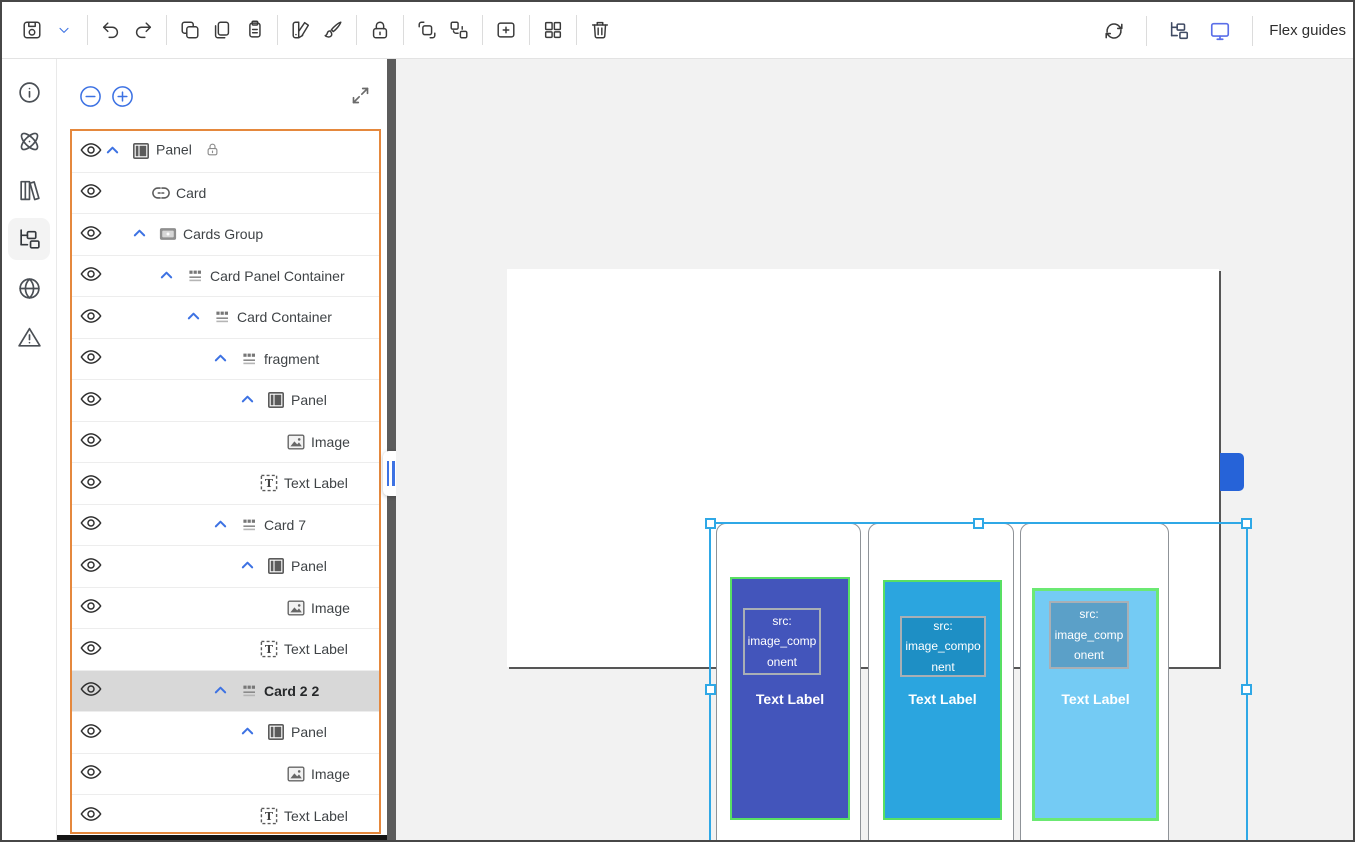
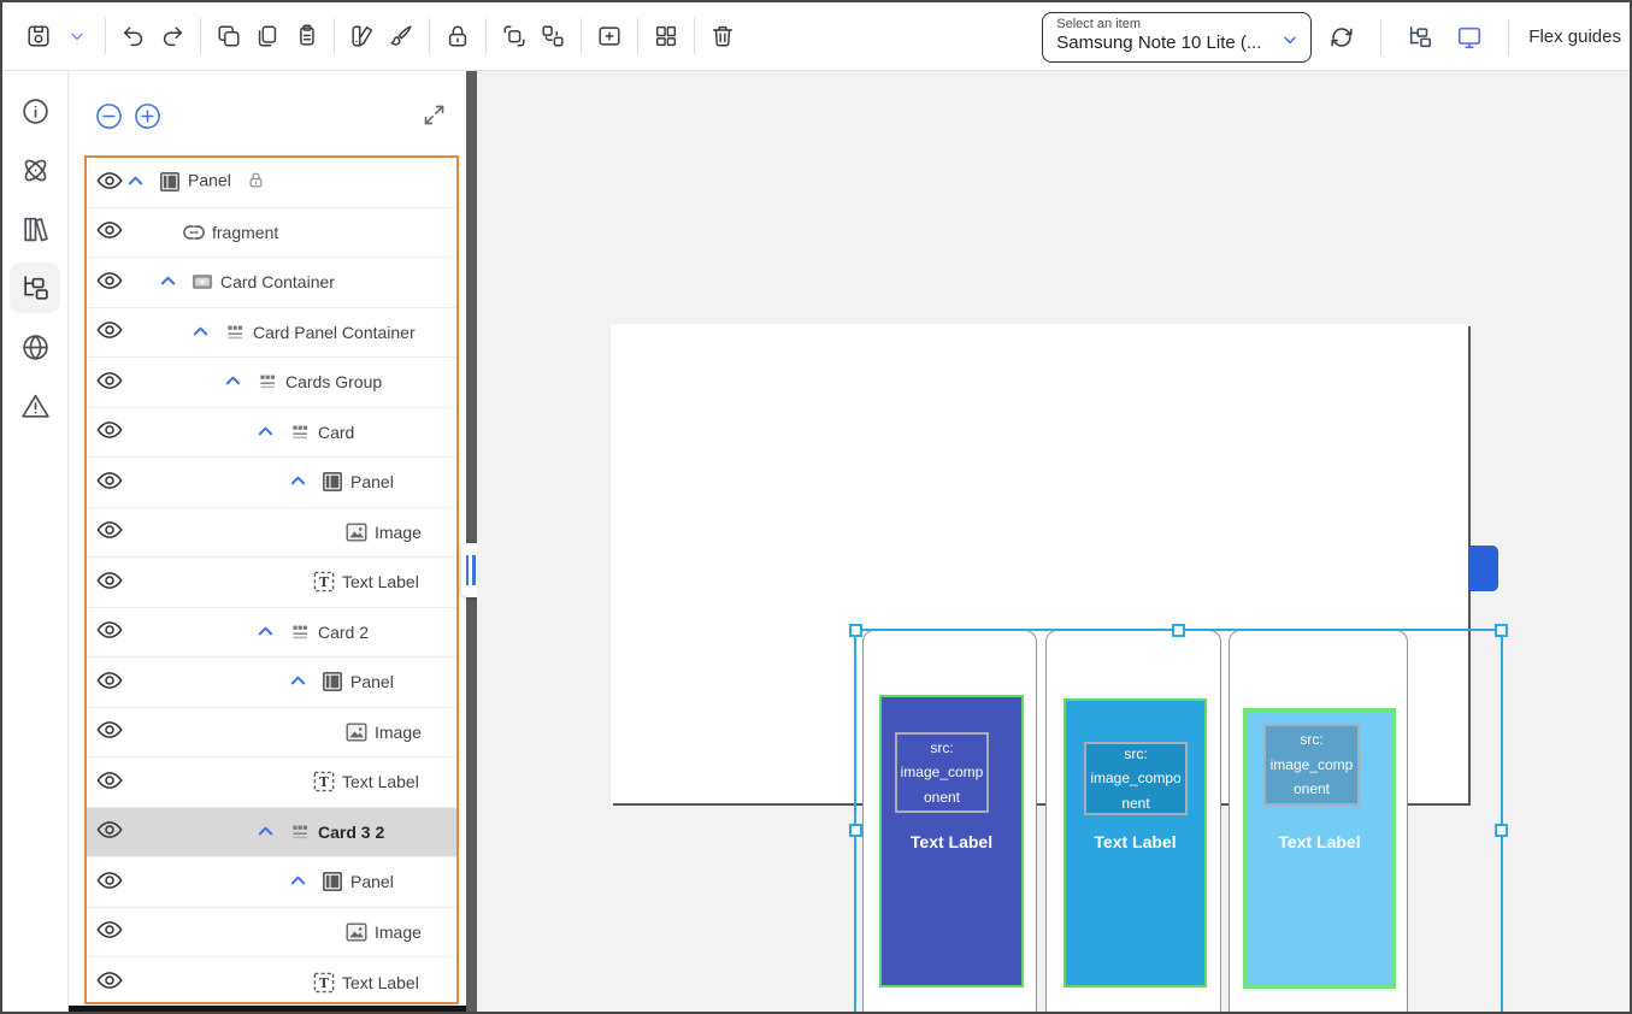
+ Select an item
+ Samsung Note 10 Lite (...
  Flex guides
  Panel
- Card
+ fragment
- Cards Group
+ Card Container
  Card Panel Container
- Card Container
+ Cards Group
- fragment
+ Card
  Panel
  Image
  T
  Text Label
- Card 7
+ Card 2
  Panel
  Image
  T
  Text Label
- Card 2 2
+ Card 3 2
  Panel
  Image
  T
  Text Label
  src: image_component
  Text Label
  src: image_component
  Text Label
  src: image_component
  Text Label
